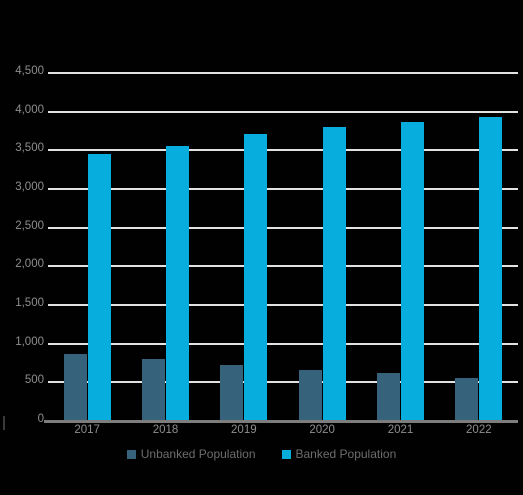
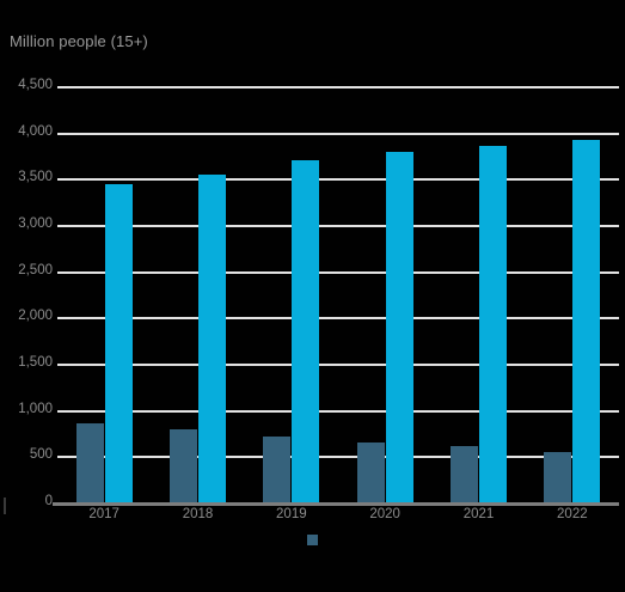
+ Million people (15+)
  4,500
  4,000
  3,500
  3,000
  2,500
  2,000
  1,500
  1,000
  500
  0
  2017
  2018
  2019
  2020
  2021
  2022
- Unbanked Population
- Banked Population
